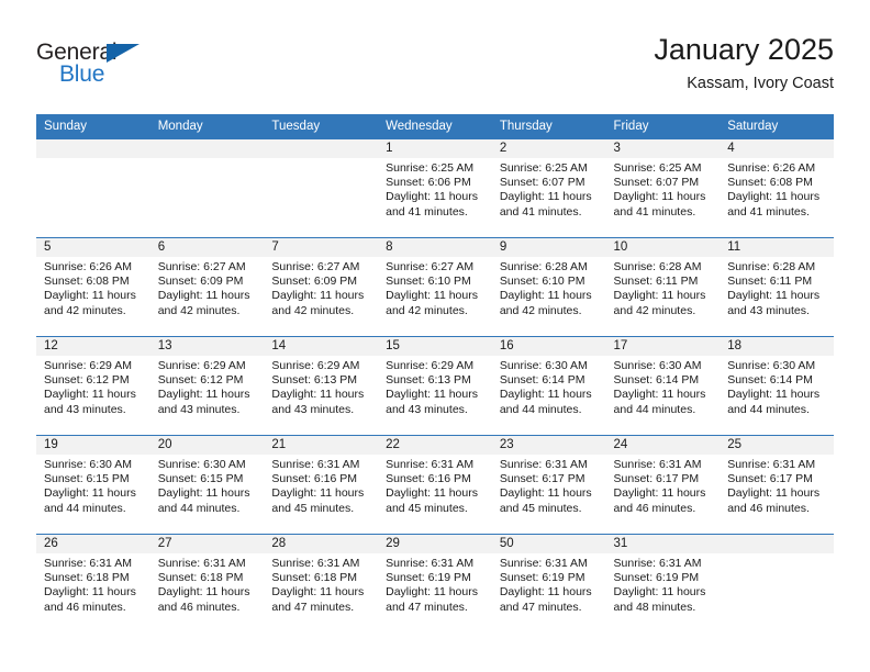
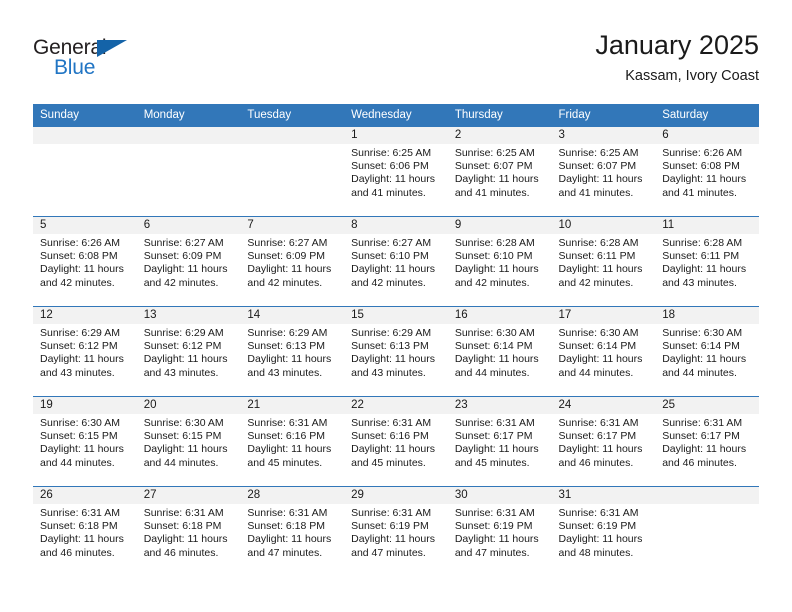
  General
  Blue
  January 2025
  Kassam, Ivory Coast
  Sunday	Monday	Tuesday	Wednesday	Thursday	Friday	Saturday
- 			1Sunrise: 6:25 AMSunset: 6:06 PMDaylight: 11 hoursand 41 minutes.	2Sunrise: 6:25 AMSunset: 6:07 PMDaylight: 11 hoursand 41 minutes.	3Sunrise: 6:25 AMSunset: 6:07 PMDaylight: 11 hoursand 41 minutes.	4Sunrise: 6:26 AMSunset: 6:08 PMDaylight: 11 hoursand 41 minutes.
+ 			1Sunrise: 6:25 AMSunset: 6:06 PMDaylight: 11 hoursand 41 minutes.	2Sunrise: 6:25 AMSunset: 6:07 PMDaylight: 11 hoursand 41 minutes.	3Sunrise: 6:25 AMSunset: 6:07 PMDaylight: 11 hoursand 41 minutes.	6Sunrise: 6:26 AMSunset: 6:08 PMDaylight: 11 hoursand 41 minutes.
  5Sunrise: 6:26 AMSunset: 6:08 PMDaylight: 11 hoursand 42 minutes.	6Sunrise: 6:27 AMSunset: 6:09 PMDaylight: 11 hoursand 42 minutes.	7Sunrise: 6:27 AMSunset: 6:09 PMDaylight: 11 hoursand 42 minutes.	8Sunrise: 6:27 AMSunset: 6:10 PMDaylight: 11 hoursand 42 minutes.	9Sunrise: 6:28 AMSunset: 6:10 PMDaylight: 11 hoursand 42 minutes.	10Sunrise: 6:28 AMSunset: 6:11 PMDaylight: 11 hoursand 42 minutes.	11Sunrise: 6:28 AMSunset: 6:11 PMDaylight: 11 hoursand 43 minutes.
  12Sunrise: 6:29 AMSunset: 6:12 PMDaylight: 11 hoursand 43 minutes.	13Sunrise: 6:29 AMSunset: 6:12 PMDaylight: 11 hoursand 43 minutes.	14Sunrise: 6:29 AMSunset: 6:13 PMDaylight: 11 hoursand 43 minutes.	15Sunrise: 6:29 AMSunset: 6:13 PMDaylight: 11 hoursand 43 minutes.	16Sunrise: 6:30 AMSunset: 6:14 PMDaylight: 11 hoursand 44 minutes.	17Sunrise: 6:30 AMSunset: 6:14 PMDaylight: 11 hoursand 44 minutes.	18Sunrise: 6:30 AMSunset: 6:14 PMDaylight: 11 hoursand 44 minutes.
  19Sunrise: 6:30 AMSunset: 6:15 PMDaylight: 11 hoursand 44 minutes.	20Sunrise: 6:30 AMSunset: 6:15 PMDaylight: 11 hoursand 44 minutes.	21Sunrise: 6:31 AMSunset: 6:16 PMDaylight: 11 hoursand 45 minutes.	22Sunrise: 6:31 AMSunset: 6:16 PMDaylight: 11 hoursand 45 minutes.	23Sunrise: 6:31 AMSunset: 6:17 PMDaylight: 11 hoursand 45 minutes.	24Sunrise: 6:31 AMSunset: 6:17 PMDaylight: 11 hoursand 46 minutes.	25Sunrise: 6:31 AMSunset: 6:17 PMDaylight: 11 hoursand 46 minutes.
- 26Sunrise: 6:31 AMSunset: 6:18 PMDaylight: 11 hoursand 46 minutes.	27Sunrise: 6:31 AMSunset: 6:18 PMDaylight: 11 hoursand 46 minutes.	28Sunrise: 6:31 AMSunset: 6:18 PMDaylight: 11 hoursand 47 minutes.	29Sunrise: 6:31 AMSunset: 6:19 PMDaylight: 11 hoursand 47 minutes.	50Sunrise: 6:31 AMSunset: 6:19 PMDaylight: 11 hoursand 47 minutes.	31Sunrise: 6:31 AMSunset: 6:19 PMDaylight: 11 hoursand 48 minutes.
+ 26Sunrise: 6:31 AMSunset: 6:18 PMDaylight: 11 hoursand 46 minutes.	27Sunrise: 6:31 AMSunset: 6:18 PMDaylight: 11 hoursand 46 minutes.	28Sunrise: 6:31 AMSunset: 6:18 PMDaylight: 11 hoursand 47 minutes.	29Sunrise: 6:31 AMSunset: 6:19 PMDaylight: 11 hoursand 47 minutes.	30Sunrise: 6:31 AMSunset: 6:19 PMDaylight: 11 hoursand 47 minutes.	31Sunrise: 6:31 AMSunset: 6:19 PMDaylight: 11 hoursand 48 minutes.
